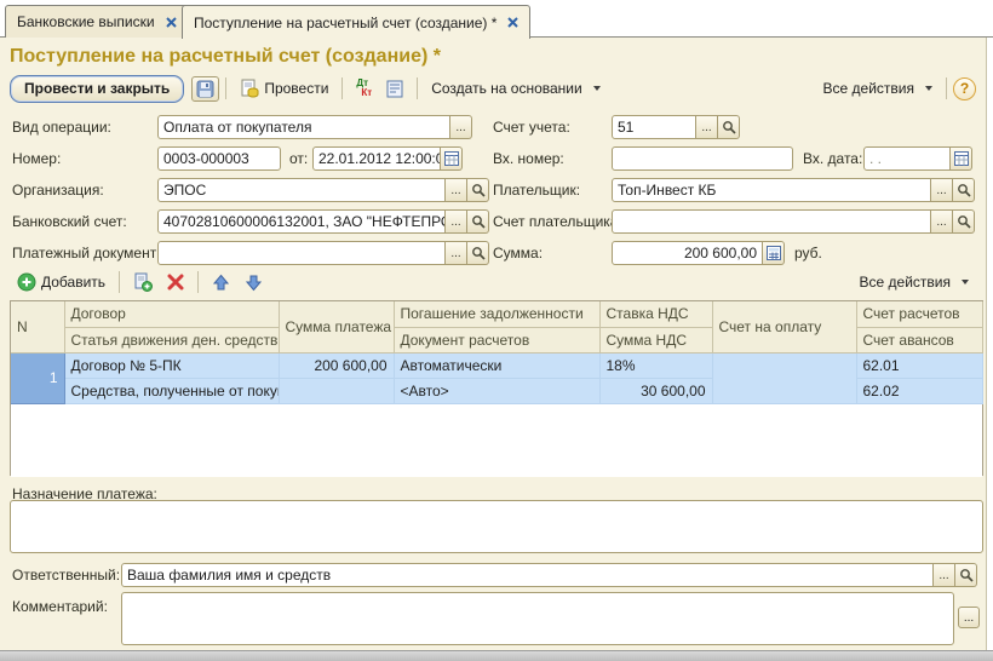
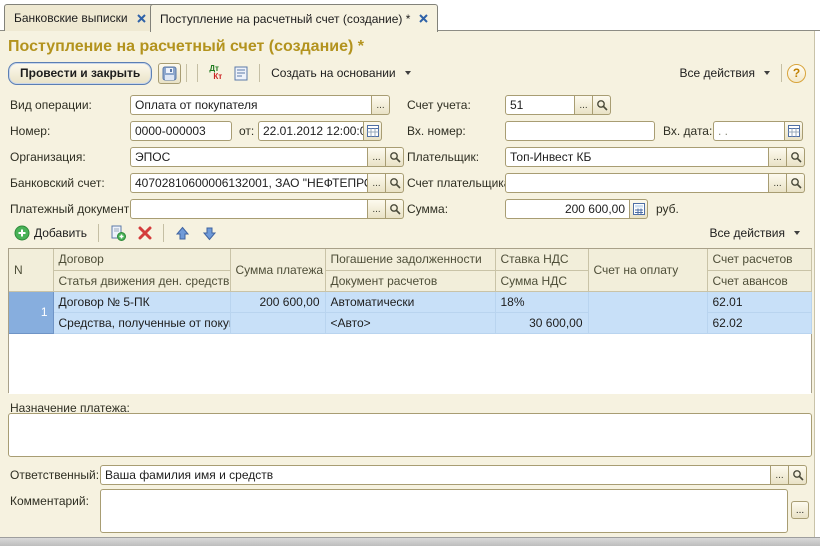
  Банковские выписки
  Поступление на расчетный счет (создание) *
  Поступление на расчетный счет (создание) *
  Провести и закрыть
- Провести
  Дт
  Кт
  Создать на основании
  Все действия
  ?
  Вид операции:
  Оплата от покупателя
  ...
  Номер:
- 0003-000003
+ 0000-000003
  от:
  22.01.2012 12:00:
  Организация:
  ЭПОС
  ...
  Банковский счет:
  40702810600006132001, ЗАО "НЕФТЕПР
  ...
  Платежный документ
  ...
  Счет учета:
  51
  ...
  Вх. номер:
  Вх. дата:
  . .
  Плательщик:
  Топ-Инвест КБ
  ...
  Счет плательщик
  ...
  Сумма:
  200 600,00
  руб.
  Добавить
  Все действия
  N	Договор	Сумма платежа	Погашение задолженности	Ставка НДС	Счет на оплату	Счет расчетов
  Статья движения ден. средств	Документ расчетов	Сумма НДС	Счет авансов
  1	Договор № 5-ПК	200 600,00	Автоматически	18%		62.01
  Средства, полученные от поку		<Авто>	30 600,00	62.02
  Назначение платежа:
  Ответственный:
  Ваша фамилия имя и средств
  ...
  Комментарий:
  ...
